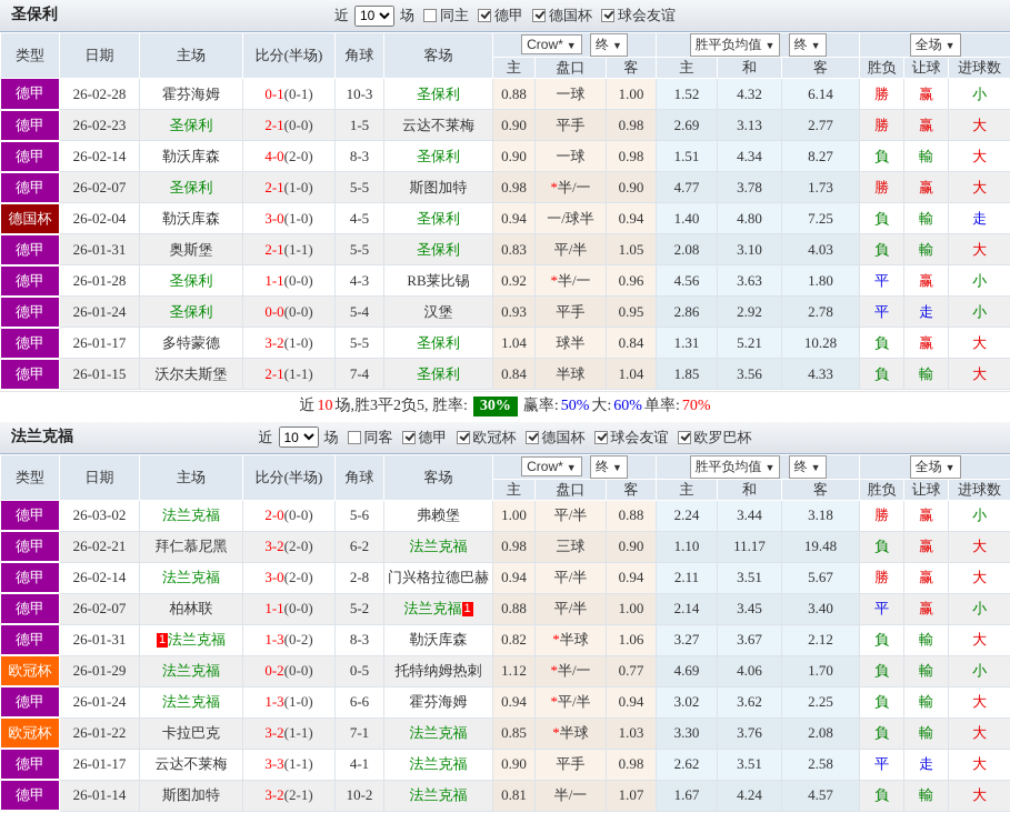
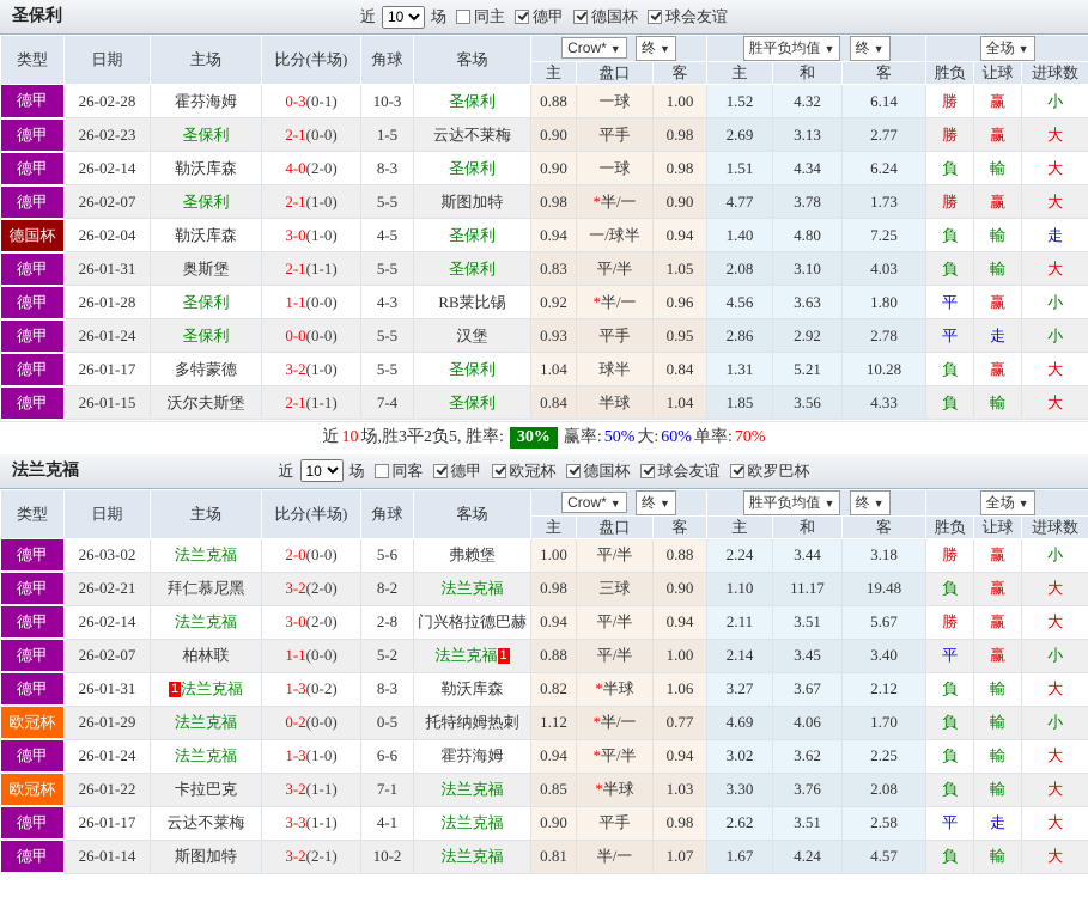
  圣保利
  近
  10
  场
  同主
  德甲
  德国杯
  球会友谊
  类型	日期	主场	比分(半场)	角球	客场	Crow* ▼ 终 ▼	胜平负均值 ▼ 终 ▼	全场 ▼
  主	盘口	客	主	和	客	胜负	让球	进球数
- 德甲	26-02-28	霍芬海姆	0-1(0-1)	10-3	圣保利	0.88	一球	1.00	1.52	4.32	6.14	勝	赢	小
+ 德甲	26-02-28	霍芬海姆	0-3(0-1)	10-3	圣保利	0.88	一球	1.00	1.52	4.32	6.14	勝	赢	小
  德甲	26-02-23	圣保利	2-1(0-0)	1-5	云达不莱梅	0.90	平手	0.98	2.69	3.13	2.77	勝	赢	大
- 德甲	26-02-14	勒沃库森	4-0(2-0)	8-3	圣保利	0.90	一球	0.98	1.51	4.34	8.27	負	輸	大
+ 德甲	26-02-14	勒沃库森	4-0(2-0)	8-3	圣保利	0.90	一球	0.98	1.51	4.34	6.24	負	輸	大
  德甲	26-02-07	圣保利	2-1(1-0)	5-5	斯图加特	0.98	*半/一	0.90	4.77	3.78	1.73	勝	赢	大
  德国杯	26-02-04	勒沃库森	3-0(1-0)	4-5	圣保利	0.94	一/球半	0.94	1.40	4.80	7.25	負	輸	走
  德甲	26-01-31	奥斯堡	2-1(1-1)	5-5	圣保利	0.83	平/半	1.05	2.08	3.10	4.03	負	輸	大
  德甲	26-01-28	圣保利	1-1(0-0)	4-3	RB莱比锡	0.92	*半/一	0.96	4.56	3.63	1.80	平	赢	小
- 德甲	26-01-24	圣保利	0-0(0-0)	5-4	汉堡	0.93	平手	0.95	2.86	2.92	2.78	平	走	小
+ 德甲	26-01-24	圣保利	0-0(0-0)	5-5	汉堡	0.93	平手	0.95	2.86	2.92	2.78	平	走	小
  德甲	26-01-17	多特蒙德	3-2(1-0)	5-5	圣保利	1.04	球半	0.84	1.31	5.21	10.28	負	赢	大
  德甲	26-01-15	沃尔夫斯堡	2-1(1-1)	7-4	圣保利	0.84	半球	1.04	1.85	3.56	4.33	負	輸	大
  近
  10
  场,胜3平2负5, 胜率:
  30%
  赢率:
  50%
  大:
  60%
  单率:
  70%
  法兰克福
  近
  10
  场
  同客
  德甲
  欧冠杯
  德国杯
  球会友谊
  欧罗巴杯
  类型	日期	主场	比分(半场)	角球	客场	Crow* ▼ 终 ▼	胜平负均值 ▼ 终 ▼	全场 ▼
  主	盘口	客	主	和	客	胜负	让球	进球数
  德甲	26-03-02	法兰克福	2-0(0-0)	5-6	弗赖堡	1.00	平/半	0.88	2.24	3.44	3.18	勝	赢	小
- 德甲	26-02-21	拜仁慕尼黑	3-2(2-0)	6-2	法兰克福	0.98	三球	0.90	1.10	11.17	19.48	負	赢	大
+ 德甲	26-02-21	拜仁慕尼黑	3-2(2-0)	8-2	法兰克福	0.98	三球	0.90	1.10	11.17	19.48	負	赢	大
  德甲	26-02-14	法兰克福	3-0(2-0)	2-8	门兴格拉德巴赫	0.94	平/半	0.94	2.11	3.51	5.67	勝	赢	大
  德甲	26-02-07	柏林联	1-1(0-0)	5-2	法兰克福 1	0.88	平/半	1.00	2.14	3.45	3.40	平	赢	小
  德甲	26-01-31	1 法兰克福	1-3(0-2)	8-3	勒沃库森	0.82	*半球	1.06	3.27	3.67	2.12	負	輸	大
  欧冠杯	26-01-29	法兰克福	0-2(0-0)	0-5	托特纳姆热刺	1.12	*半/一	0.77	4.69	4.06	1.70	負	輸	小
  德甲	26-01-24	法兰克福	1-3(1-0)	6-6	霍芬海姆	0.94	*平/半	0.94	3.02	3.62	2.25	負	輸	大
  欧冠杯	26-01-22	卡拉巴克	3-2(1-1)	7-1	法兰克福	0.85	*半球	1.03	3.30	3.76	2.08	負	輸	大
  德甲	26-01-17	云达不莱梅	3-3(1-1)	4-1	法兰克福	0.90	平手	0.98	2.62	3.51	2.58	平	走	大
  德甲	26-01-14	斯图加特	3-2(2-1)	10-2	法兰克福	0.81	半/一	1.07	1.67	4.24	4.57	負	輸	大
